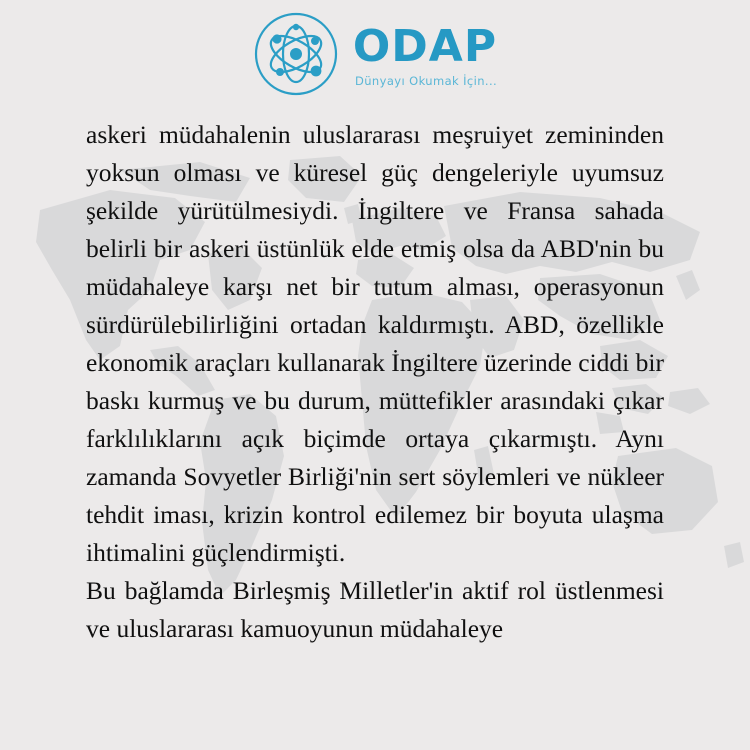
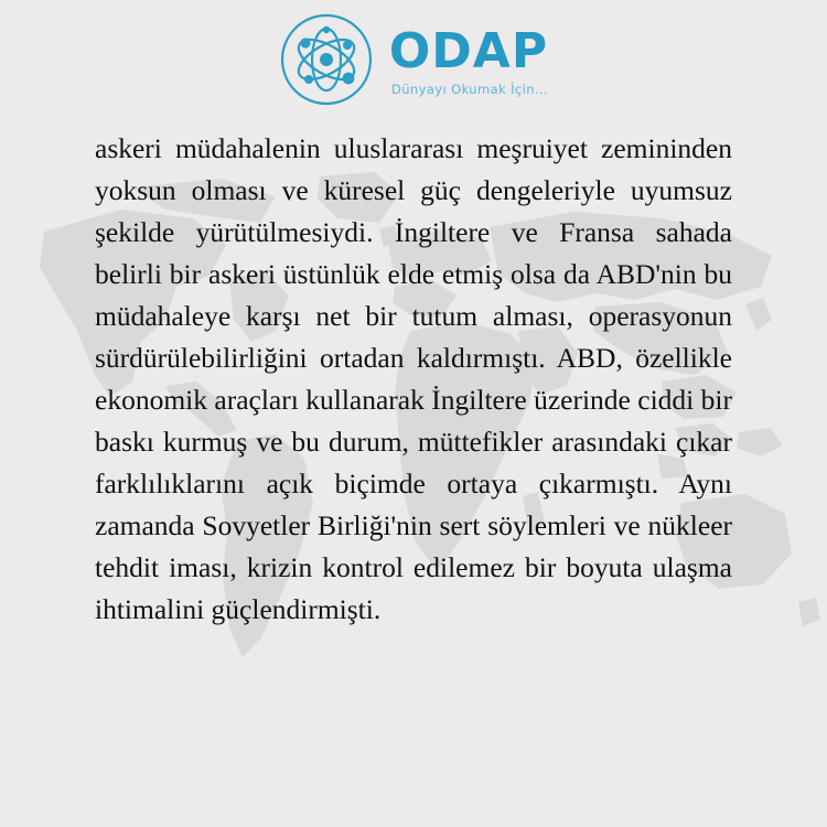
  ODAP
  Dünyayı Okumak İçin...
  askeri müdahalenin uluslararası meşruiyet zemininden yoksun olması ve küresel güç dengeleriyle uyumsuz şekilde yürütülmesiydi. İngiltere ve Fransa sahada belirli bir askeri üstünlük elde etmiş olsa da ABD'nin bu müdahaleye karşı net bir tutum alması, operasyonun sürdürülebilirliğini ortadan kaldırmıştı. ABD, özellikle ekonomik araçları kullanarak İngiltere üzerinde ciddi bir baskı kurmuş ve bu durum, müttefikler arasındaki çıkar farklılıklarını açık biçimde ortaya çıkarmıştı. Aynı zamanda Sovyetler Birliği'nin sert söylemleri ve nükleer tehdit iması, krizin kontrol edilemez bir boyuta ulaşma ihtimalini güçlendirmişti.
- Bu bağlamda Birleşmiş Milletler'in aktif rol üstlenmesi ve uluslararası kamuoyunun müdahaleye
